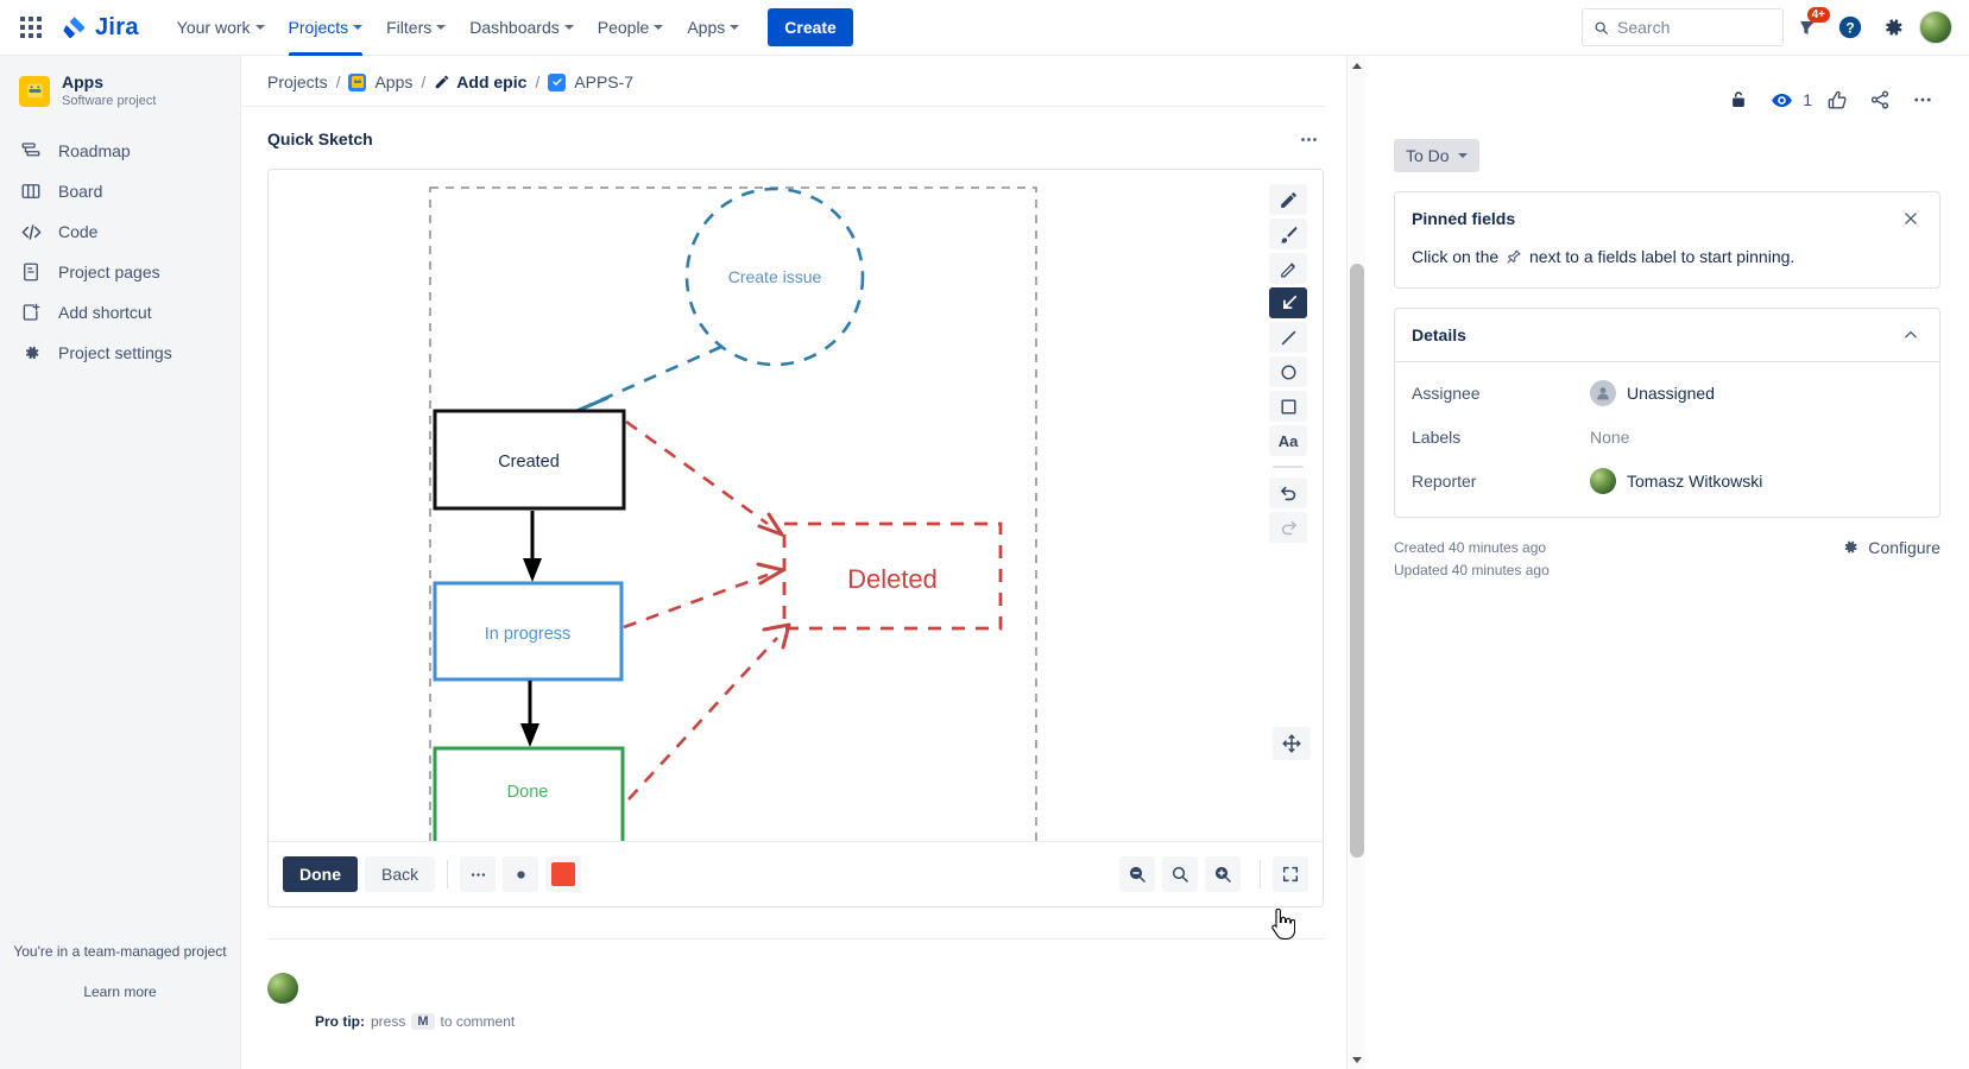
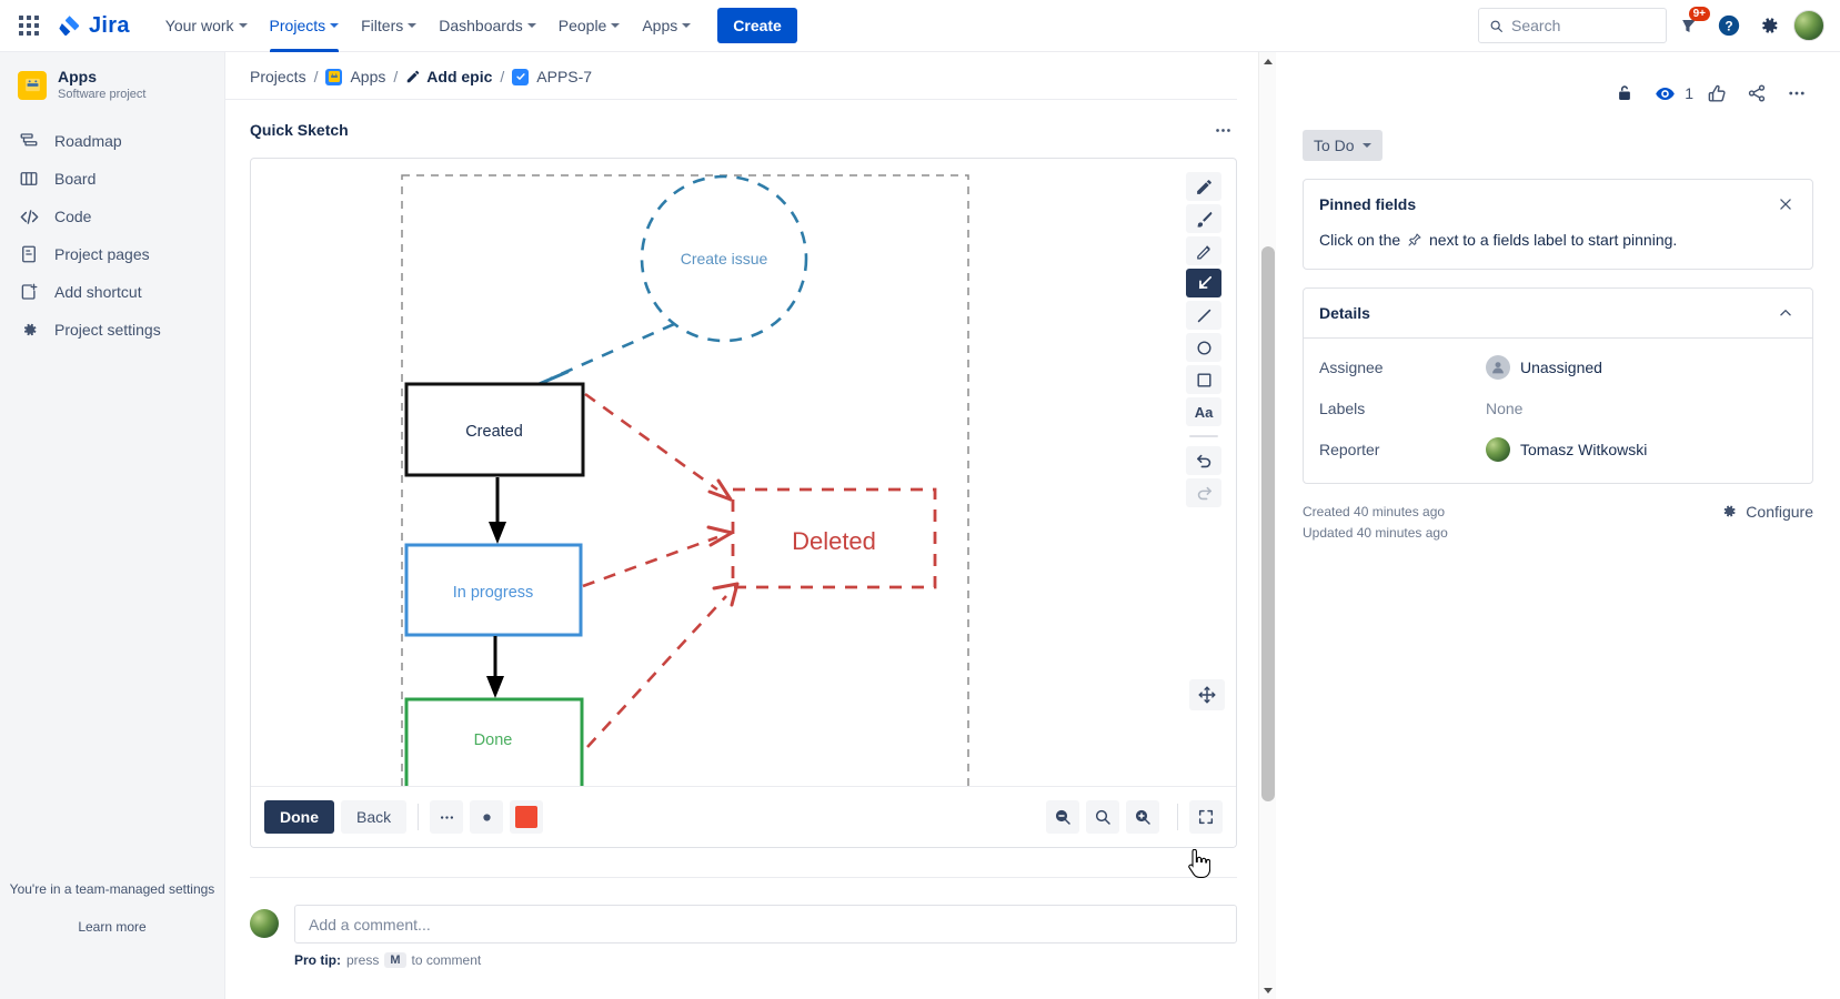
  Jira
  Your work
  Projects
  Filters
  Dashboards
  People
  Apps
  Create
  Search
- 4+
+ 9+
  ?
  Apps
  Software project
  Roadmap
  Board
  Code
  Project pages
  Add shortcut
  Project settings
- You're in a team-managed project
+ You're in a team-managed settings
  Learn more
  Projects
  /
  Apps
  /
  Add epic
  /
  APPS-7
  Quick Sketch
  Create issue
  Created
  In progress
  Done
  Deleted
  Aa
  Done
  Back
+ Add a comment...
  Pro tip:
  press
  M
  to comment
  1
  To Do
  Pinned fields
  Click on the next to a fields label to start pinning.
  Details
  Assignee
  Unassigned
  Labels
  None
  Reporter
  Tomasz Witkowski
  Created 40 minutes ago
  Updated 40 minutes ago
  Configure
